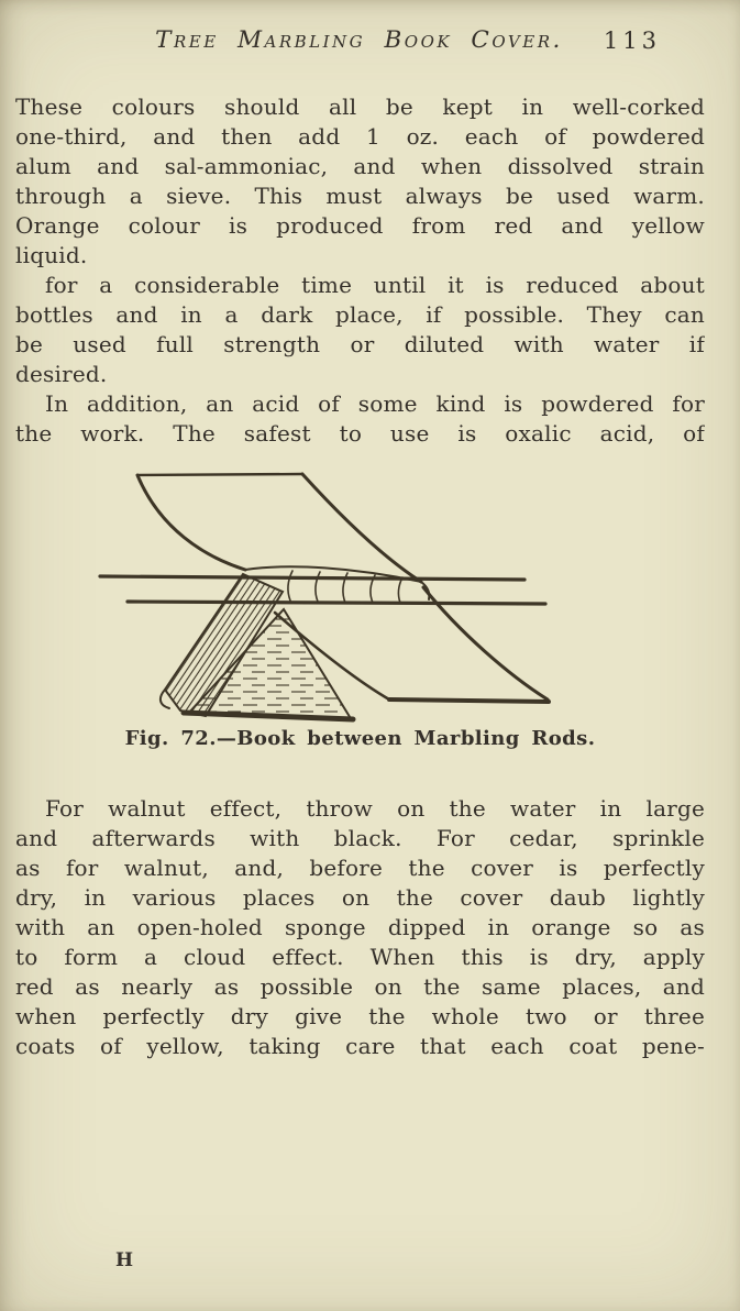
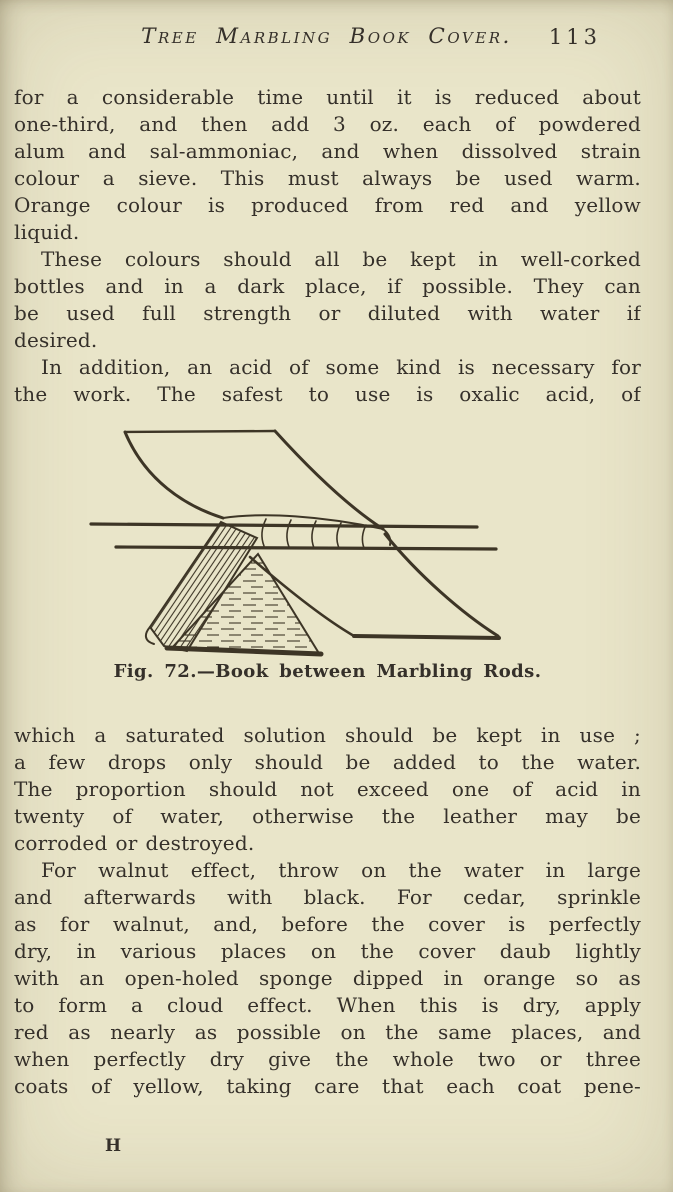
  Tree Marbling Book Cover.
  113
- These colours should all be kept in well-corked
+ for a considerable time until it is reduced about
- one-third, and then add 1 oz. each of powdered
+ one-third, and then add 3 oz. each of powdered
  alum and sal-ammoniac, and when dissolved strain
- through a sieve. This must always be used warm.
+ colour a sieve. This must always be used warm.
  Orange colour is produced from red and yellow
  liquid.
- for a considerable time until it is reduced about
+ These colours should all be kept in well-corked
  bottles and in a dark place, if possible. They can
  be used full strength or diluted with water if
  desired.
- In addition, an acid of some kind is powdered for
+ In addition, an acid of some kind is necessary for
  the work. The safest to use is oxalic acid, of
  Fig. 72.—Book between Marbling Rods.
+ which a saturated solution should be kept in use ;
+ a few drops only should be added to the water.
+ The proportion should not exceed one of acid in
+ twenty of water, otherwise the leather may be
+ corroded or destroyed.
  For walnut effect, throw on the water in large
  and afterwards with black. For cedar, sprinkle
  as for walnut, and, before the cover is perfectly
  dry, in various places on the cover daub lightly
  with an open-holed sponge dipped in orange so as
  to form a cloud effect. When this is dry, apply
  red as nearly as possible on the same places, and
  when perfectly dry give the whole two or three
  coats of yellow, taking care that each coat pene-
  H
